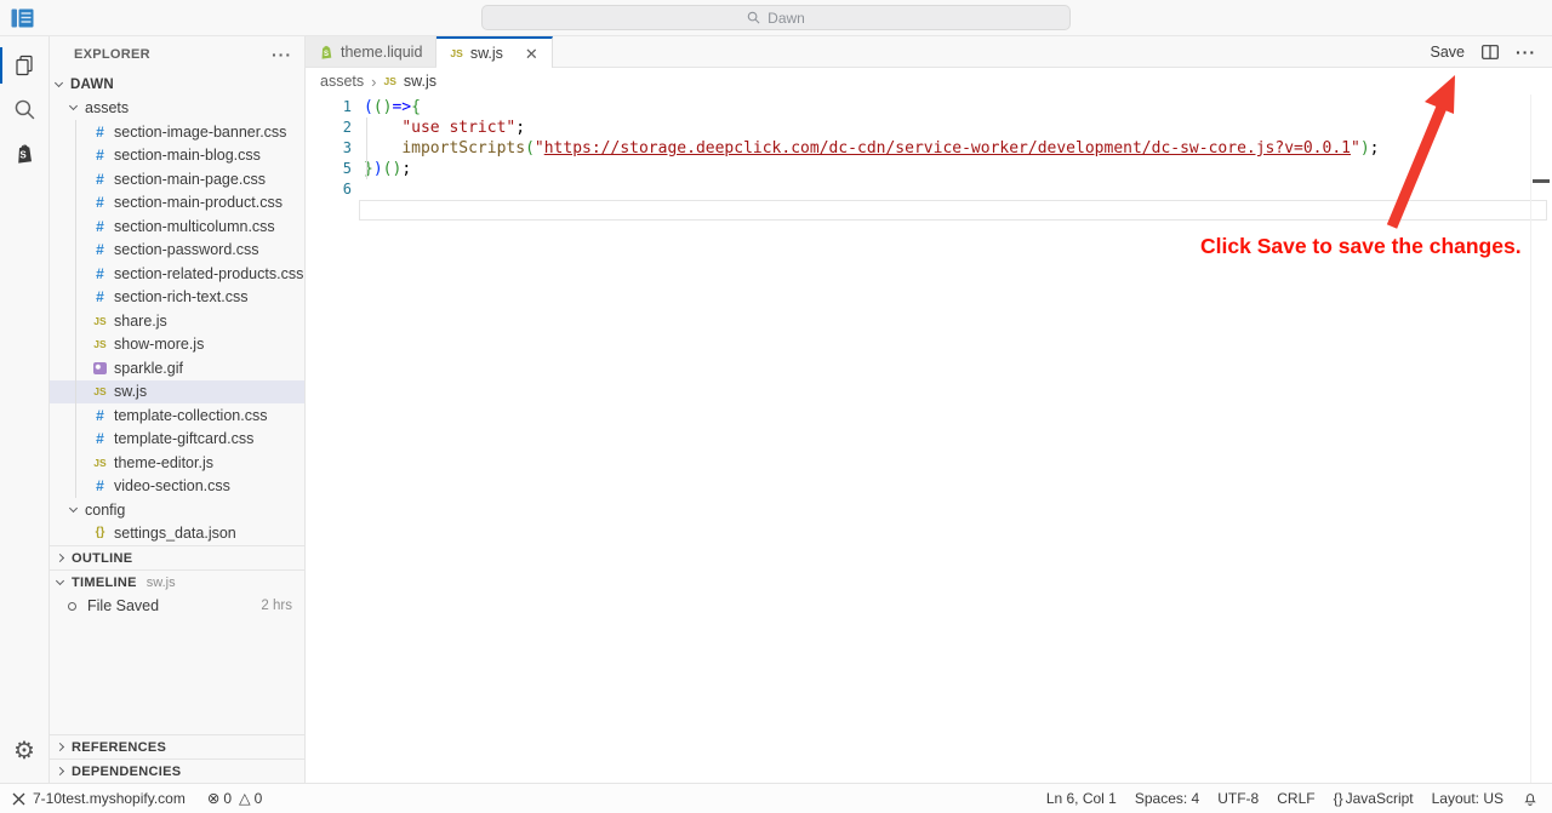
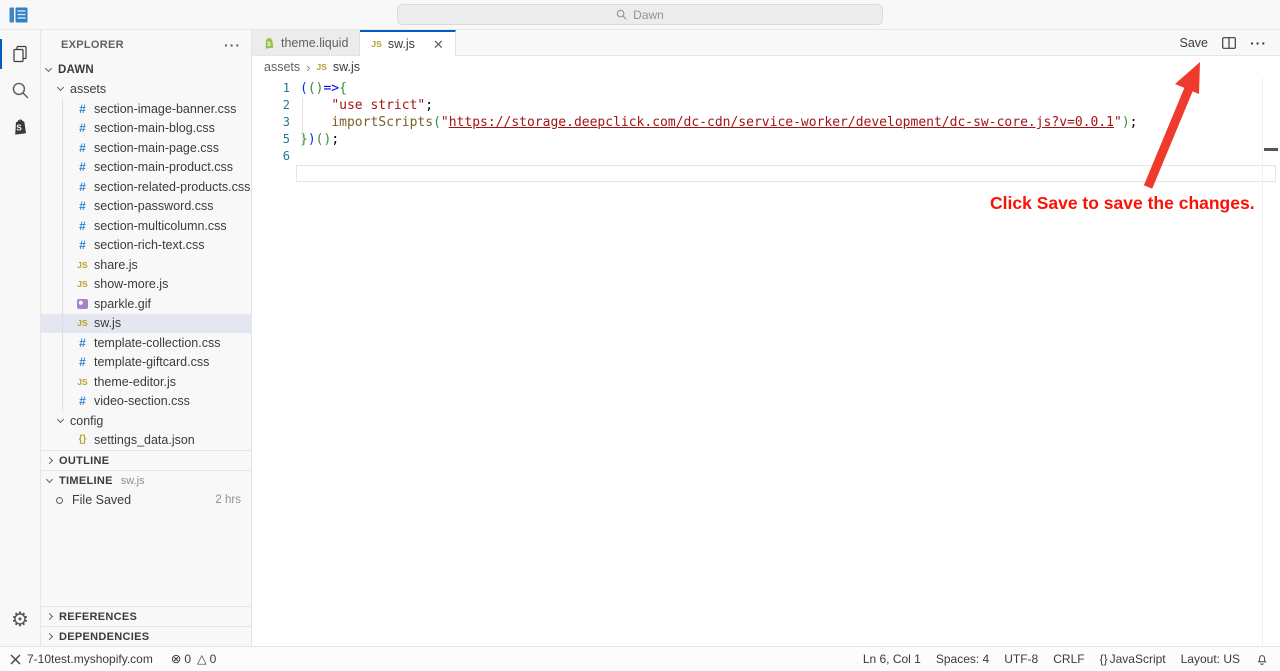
  Dawn
  S
  ⚙
  EXPLORER
  ···
  DAWN
  assets
  #
  section-image-banner.css
  #
  section-main-blog.css
  #
  section-main-page.css
  #
  section-main-product.css
  #
- section-multicolumn.css
+ section-related-products.css
  #
  section-password.css
  #
- section-related-products.css
+ section-multicolumn.css
  #
  section-rich-text.css
  JS
  share.js
  JS
  show-more.js
  sparkle.gif
  JS
  sw.js
  #
  template-collection.css
  #
  template-giftcard.css
  JS
  theme-editor.js
  #
  video-section.css
  config
  {}
  settings_data.json
  OUTLINE
  TIMELINE
  sw.js
  File Saved
  2 hrs
  REFERENCES
  DEPENDENCIES
  theme.liquid
  JS
  sw.js
  ✕
  Save
  ···
  assets
  ›
  JS
  sw.js
  1
  (()=>{
  2
  "use strict";
  3
  importScripts("https://storage.deepclick.com/dc-cdn/service-worker/development/dc-sw-core.js?v=0.0.1");
  5
  })();
  6
  Click Save to save the changes.
  7-10test.myshopify.com
  ⊗
  0
  △
  0
  Ln 6, Col 1
  Spaces: 4
  UTF-8
  CRLF
  {} JavaScript
  Layout: US
